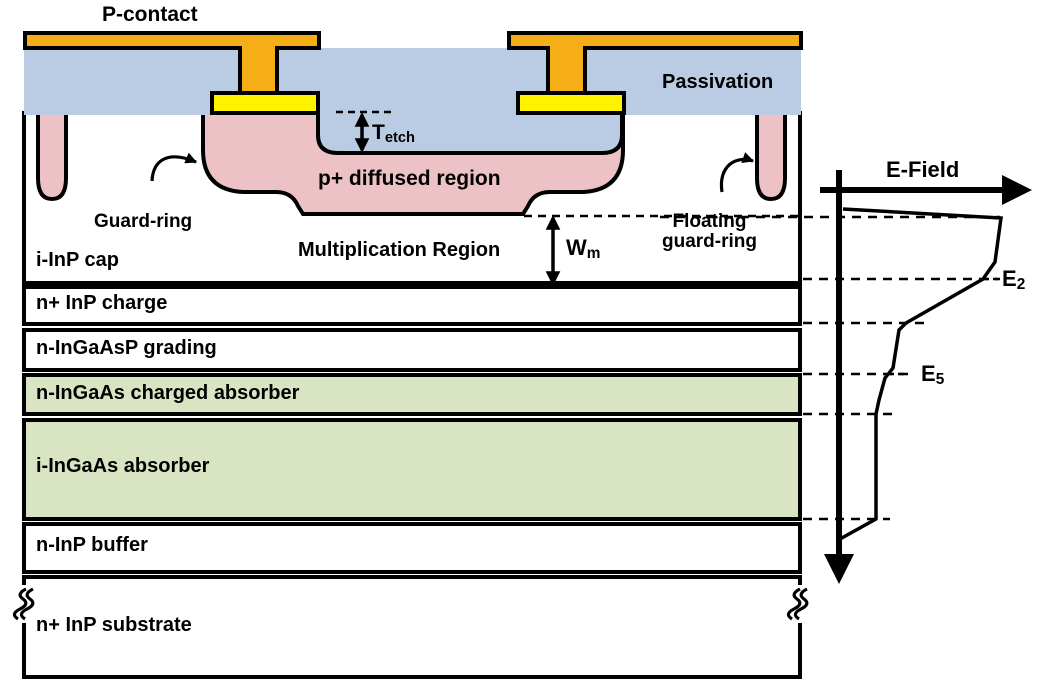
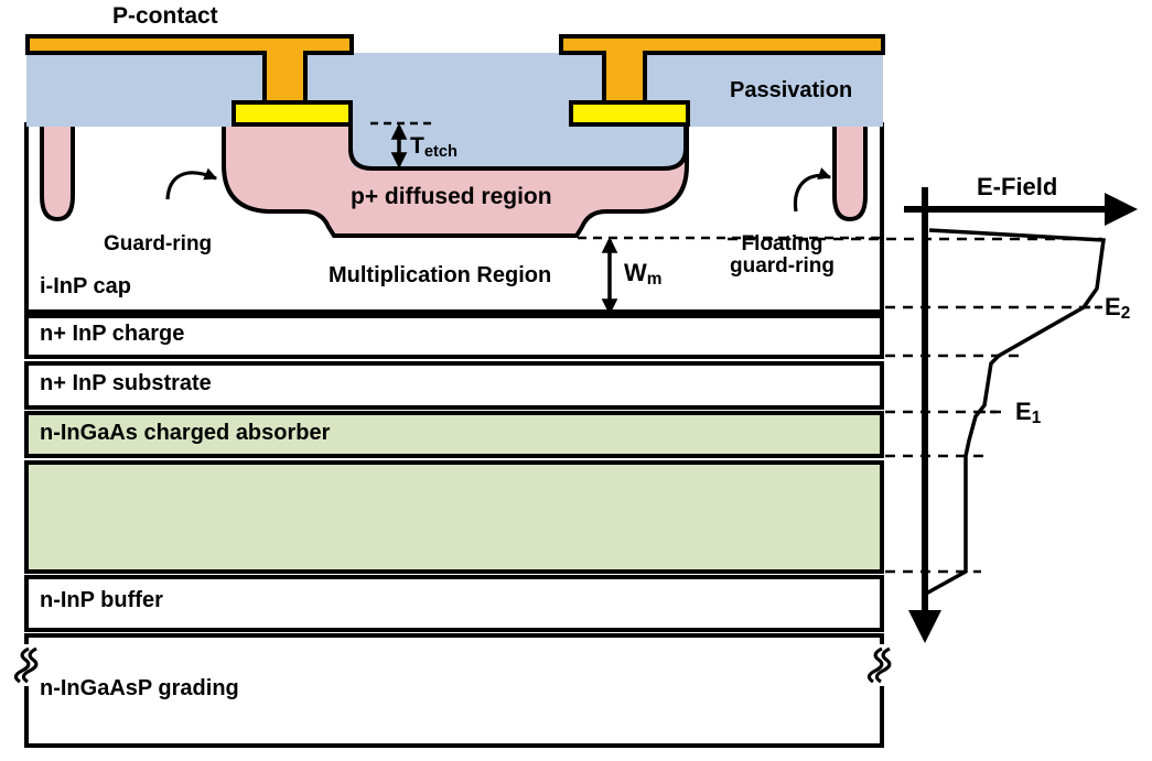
  P-contact
  Passivation
  Tetch
  p+ diffused region
  Guard-ring
  Floating
  guard-ring
  Multiplication Region
  Wm
  i-InP cap
  n+ InP charge
- n-InGaAsP grading
+ n+ InP substrate
  n-InGaAs charged absorber
- i-InGaAs absorber
  n-InP buffer
- n+ InP substrate
+ n-InGaAsP grading
  E-Field
  E2
- E5
+ E1
